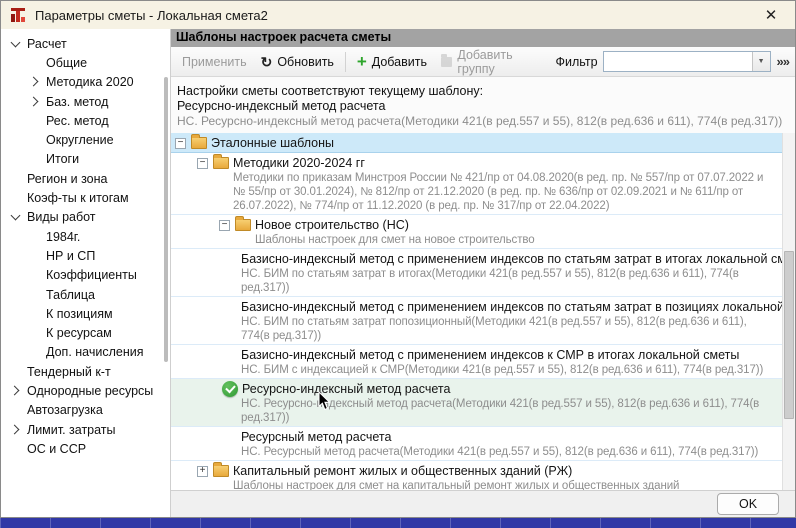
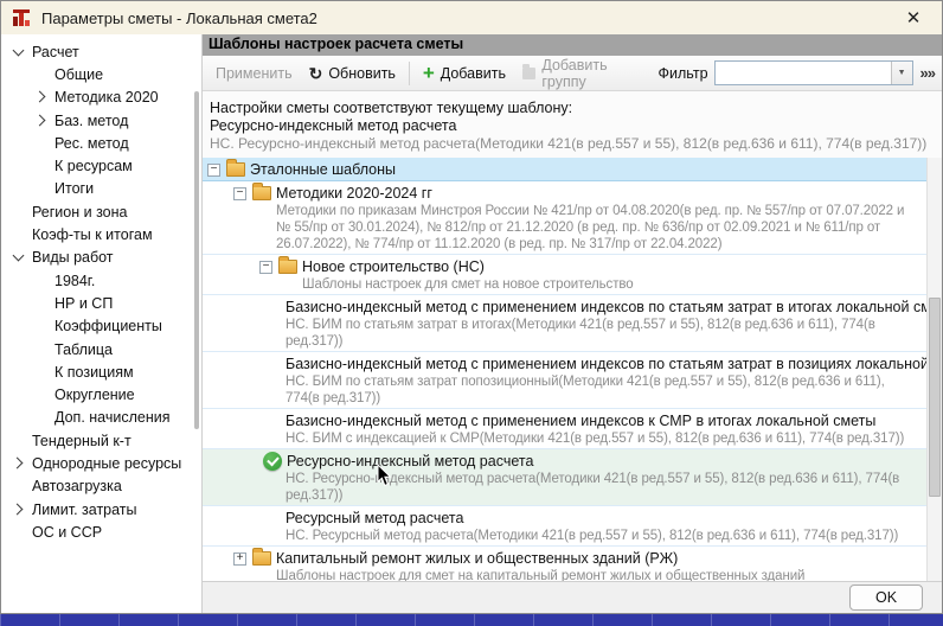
  Параметры сметы - Локальная смета2
  ✕
  Расчет
  Общие
  Методика 2020
  Баз. метод
  Рес. метод
- Округление
+ К ресурсам
  Итоги
  Регион и зона
  Коэф-ты к итогам
  Виды работ
  1984г.
  НР и СП
  Коэффициенты
  Таблица
  К позициям
- К ресурсам
+ Округление
  Доп. начисления
  Тендерный к-т
  Однородные ресурсы
  Автозагрузка
  Лимит. затраты
  ОС и ССР
  Шаблоны настроек расчета сметы
  Применить
  ↻
  Обновить
  +
  Добавить
  Добавить группу
  Фильтр
  »»
  Настройки сметы соответствуют текущему шаблону:
  Ресурсно-индексный метод расчета
  НС. Ресурсно-индексный метод расчета(Методики 421(в ред.557 и 55), 812(в ред.636 и 611), 774(в ред.317))
  −
  Эталонные шаблоны
  −
  Методики 2020-2024 гг
  Методики по приказам Минстроя России № 421/пр от 04.08.2020(в ред. пр. № 557/пр от 07.07.2022 и № 55/пр от 30.01.2024), № 812/пр от 21.12.2020 (в ред. пр. № 636/пр от 02.09.2021 и № 611/пр от 26.07.2022), № 774/пр от 11.12.2020 (в ред. пр. № 317/пр от 22.04.2022)
  −
  Новое строительство (НС)
  Шаблоны настроек для смет на новое строительство
  Базисно-индексный метод с применением индексов по статьям затрат в итогах локальной с
  НС. БИМ по статьям затрат в итогах(Методики 421(в ред.557 и 55), 812(в ред.636 и 611), 774(в ред.317))
  Базисно-индексный метод с применением индексов по статьям затрат в позициях локальной
  НС. БИМ по статьям затрат попозиционный(Методики 421(в ред.557 и 55), 812(в ред.636 и 611), 774(в ред.317))
  Базисно-индексный метод с применением индексов к СМР в итогах локальной сметы
  НС. БИМ с индексацией к СМР(Методики 421(в ред.557 и 55), 812(в ред.636 и 611), 774(в ред.317))
  Ресурсно-индексный метод расчета
  НС. Ресурсно-дексный метод расчета(Методики 421(в ред.557 и 55), 812(в ред.636 и 611), 774(в ред.317))
  Ресурсный метод расчета
  НС. Ресурсный метод расчета(Методики 421(в ред.557 и 55), 812(в ред.636 и 611), 774(в ред.317))
  +
  Капитальный ремонт жилых и общественных зданий (РЖ)
  Шаблоны настроек для смет на капитальный ремонт жилых и общественных зданий
  OK
